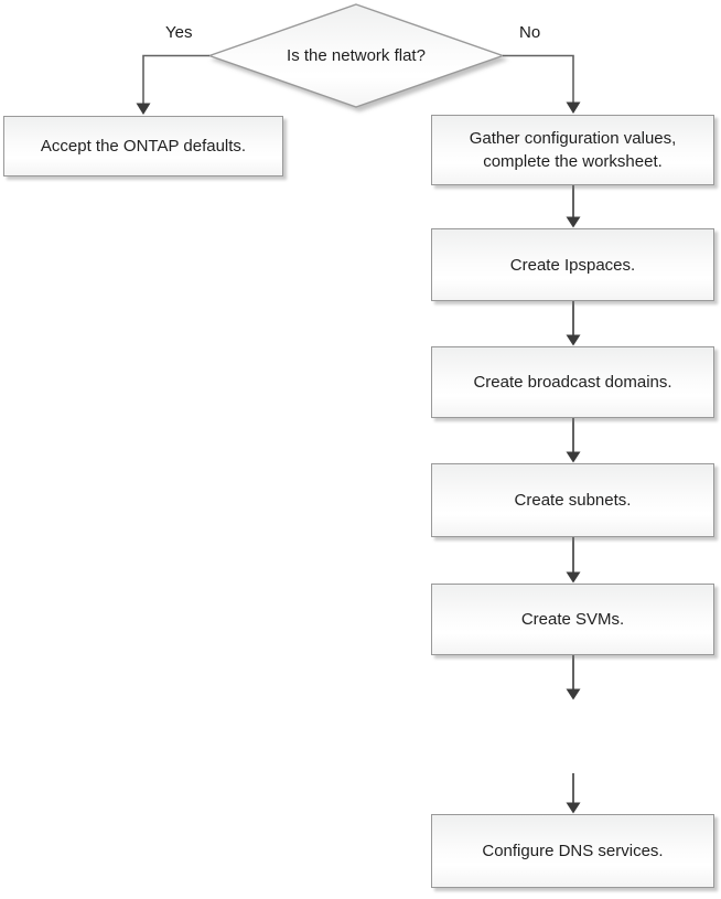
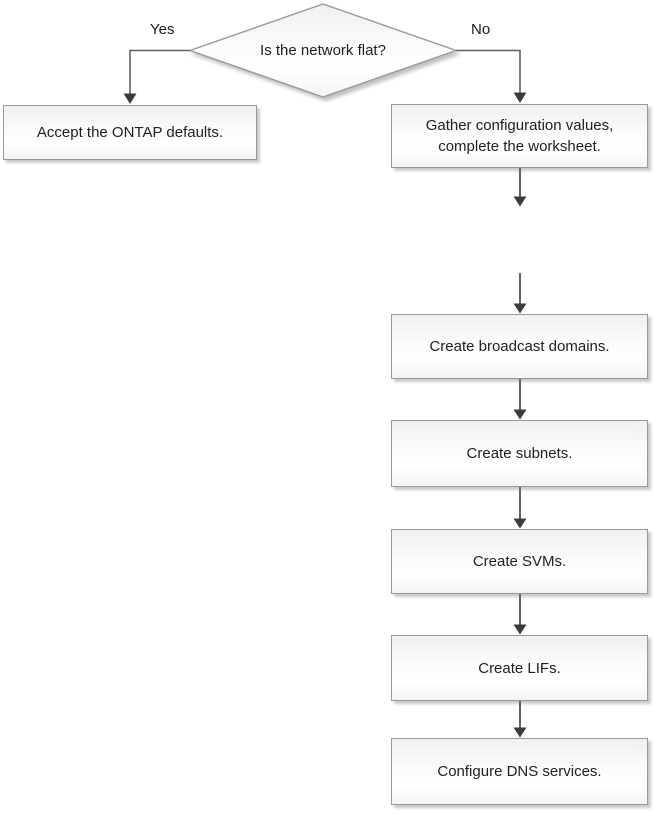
  Is the network flat?
  Yes
  No
  Accept the ONTAP defaults.
  Gather configuration values,
  complete the worksheet.
- Create Ipspaces.
  Create broadcast domains.
  Create subnets.
  Create SVMs.
+ Create LIFs.
  Configure DNS services.
